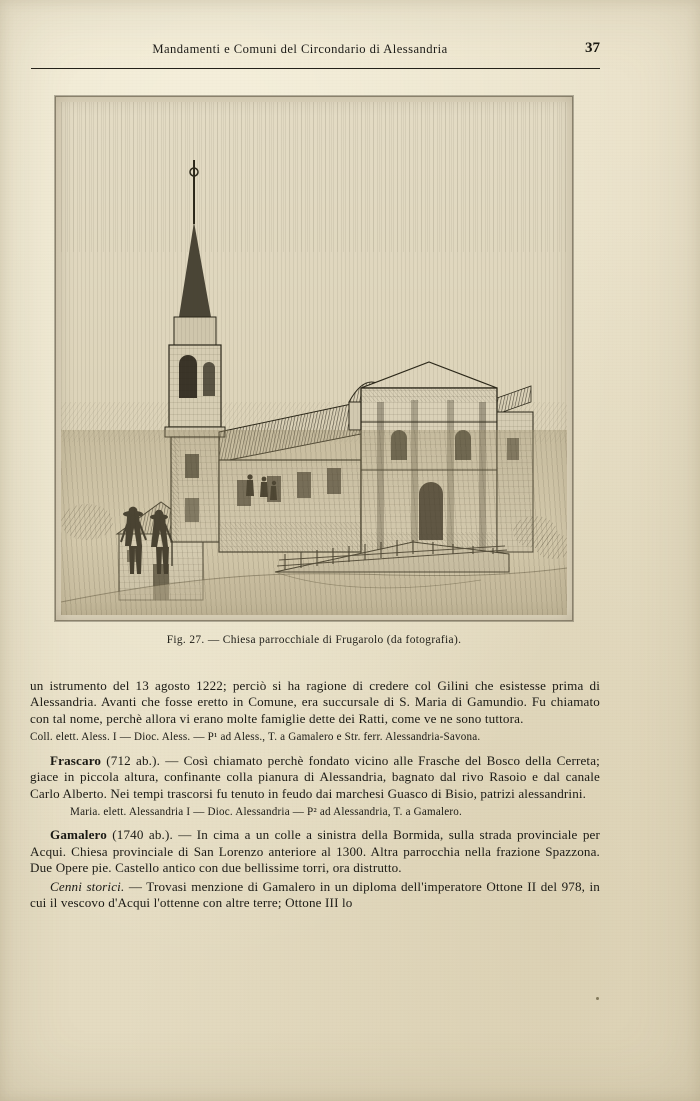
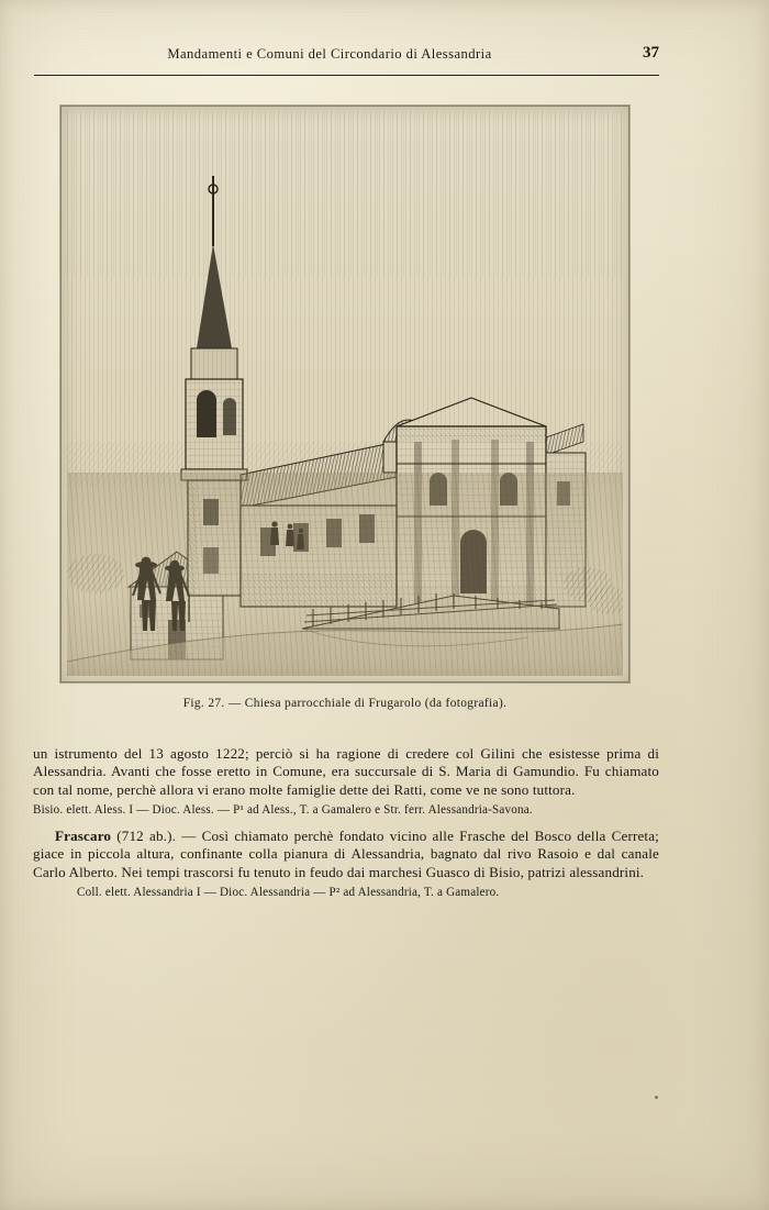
  Mandamenti e Comuni del Circondario di Alessandria
  37
  Fig. 27. — Chiesa parrocchiale di Frugarolo (da fotografia).
  un istrumento del 13 agosto 1222; perciò si ha ragione di credere col Gilini che esistesse prima di Alessandria. Avanti che fosse eretto in Comune, era succursale di S. Maria di Gamundio. Fu chiamato con tal nome, perchè allora vi erano molte famiglie dette dei Ratti, come ve ne sono tuttora.
- Coll. elett. Aless. I — Dioc. Aless. — P¹ ad Aless., T. a Gamalero e Str. ferr. Alessandria-Savona.
+ Bisio. elett. Aless. I — Dioc. Aless. — P¹ ad Aless., T. a Gamalero e Str. ferr. Alessandria-Savona.
  Frascaro (712 ab.). — Così chiamato perchè fondato vicino alle Frasche del Bosco della Cerreta; giace in piccola altura, confinante colla pianura di Alessandria, bagnato dal rivo Rasoio e dal canale Carlo Alberto. Nei tempi trascorsi fu tenuto in feudo dai marchesi Guasco di Bisio, patrizi alessandrini.
- Maria. elett. Alessandria I — Dioc. Alessandria — P² ad Alessandria, T. a Gamalero.
+ Coll. elett. Alessandria I — Dioc. Alessandria — P² ad Alessandria, T. a Gamalero.
- Gamalero (1740 ab.). — In cima a un colle a sinistra della Bormida, sulla strada provinciale per Acqui. Chiesa provinciale di San Lorenzo anteriore al 1300. Altra parrocchia nella frazione Spazzona. Due Opere pie. Castello antico con due bellissime torri, ora distrutto.
- Cenni storici. — Trovasi menzione di Gamalero in un diploma dell'imperatore Ottone II del 978, in cui il vescovo d'Acqui l'ottenne con altre terre; Ottone III lo
